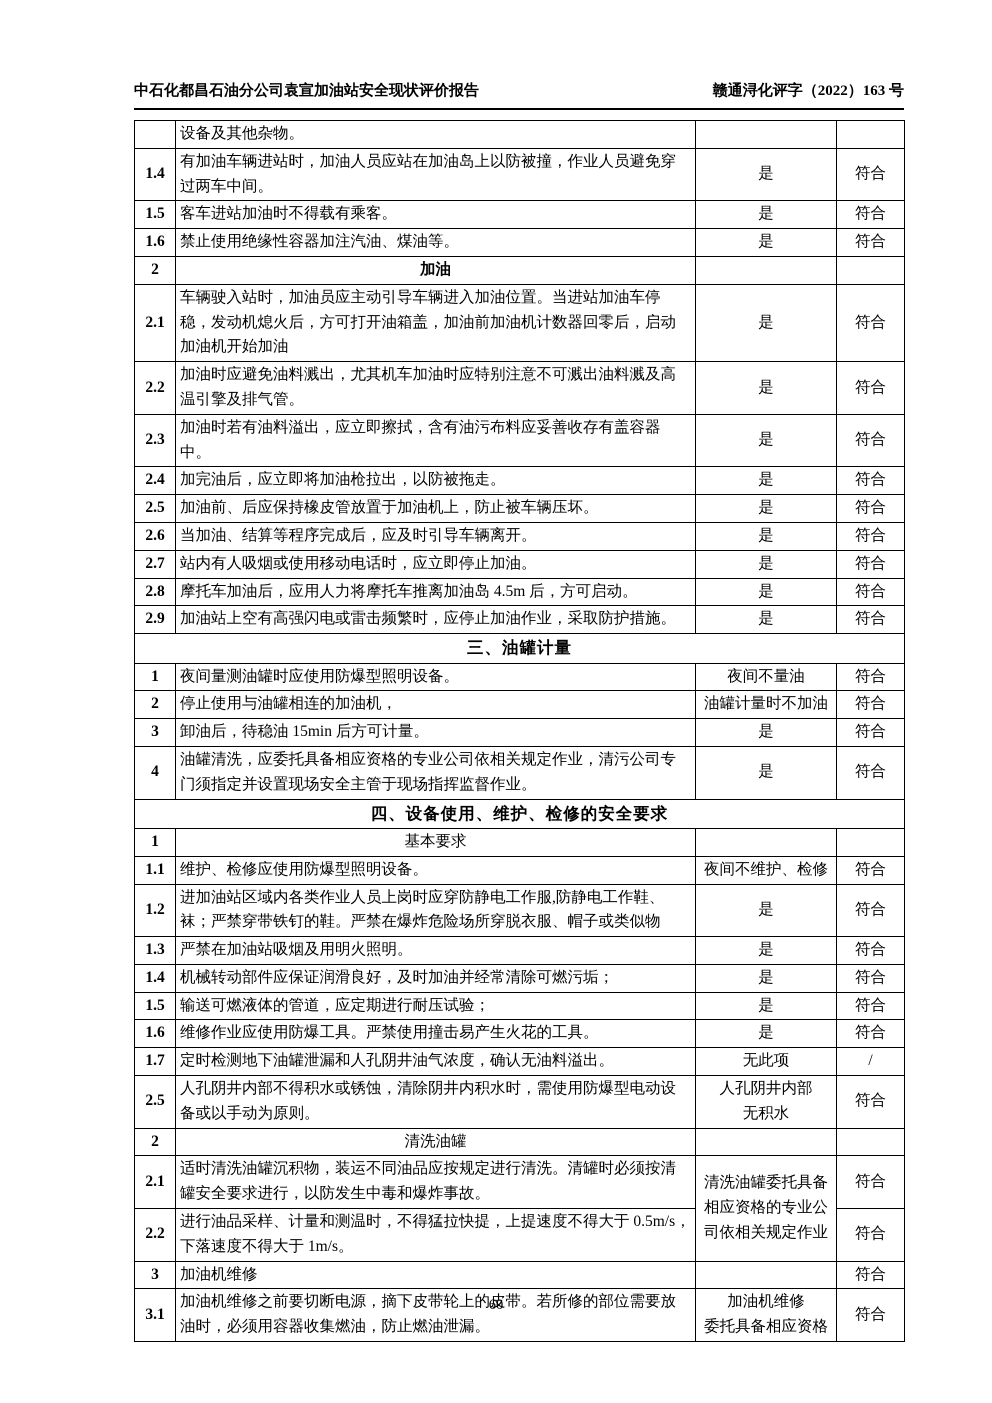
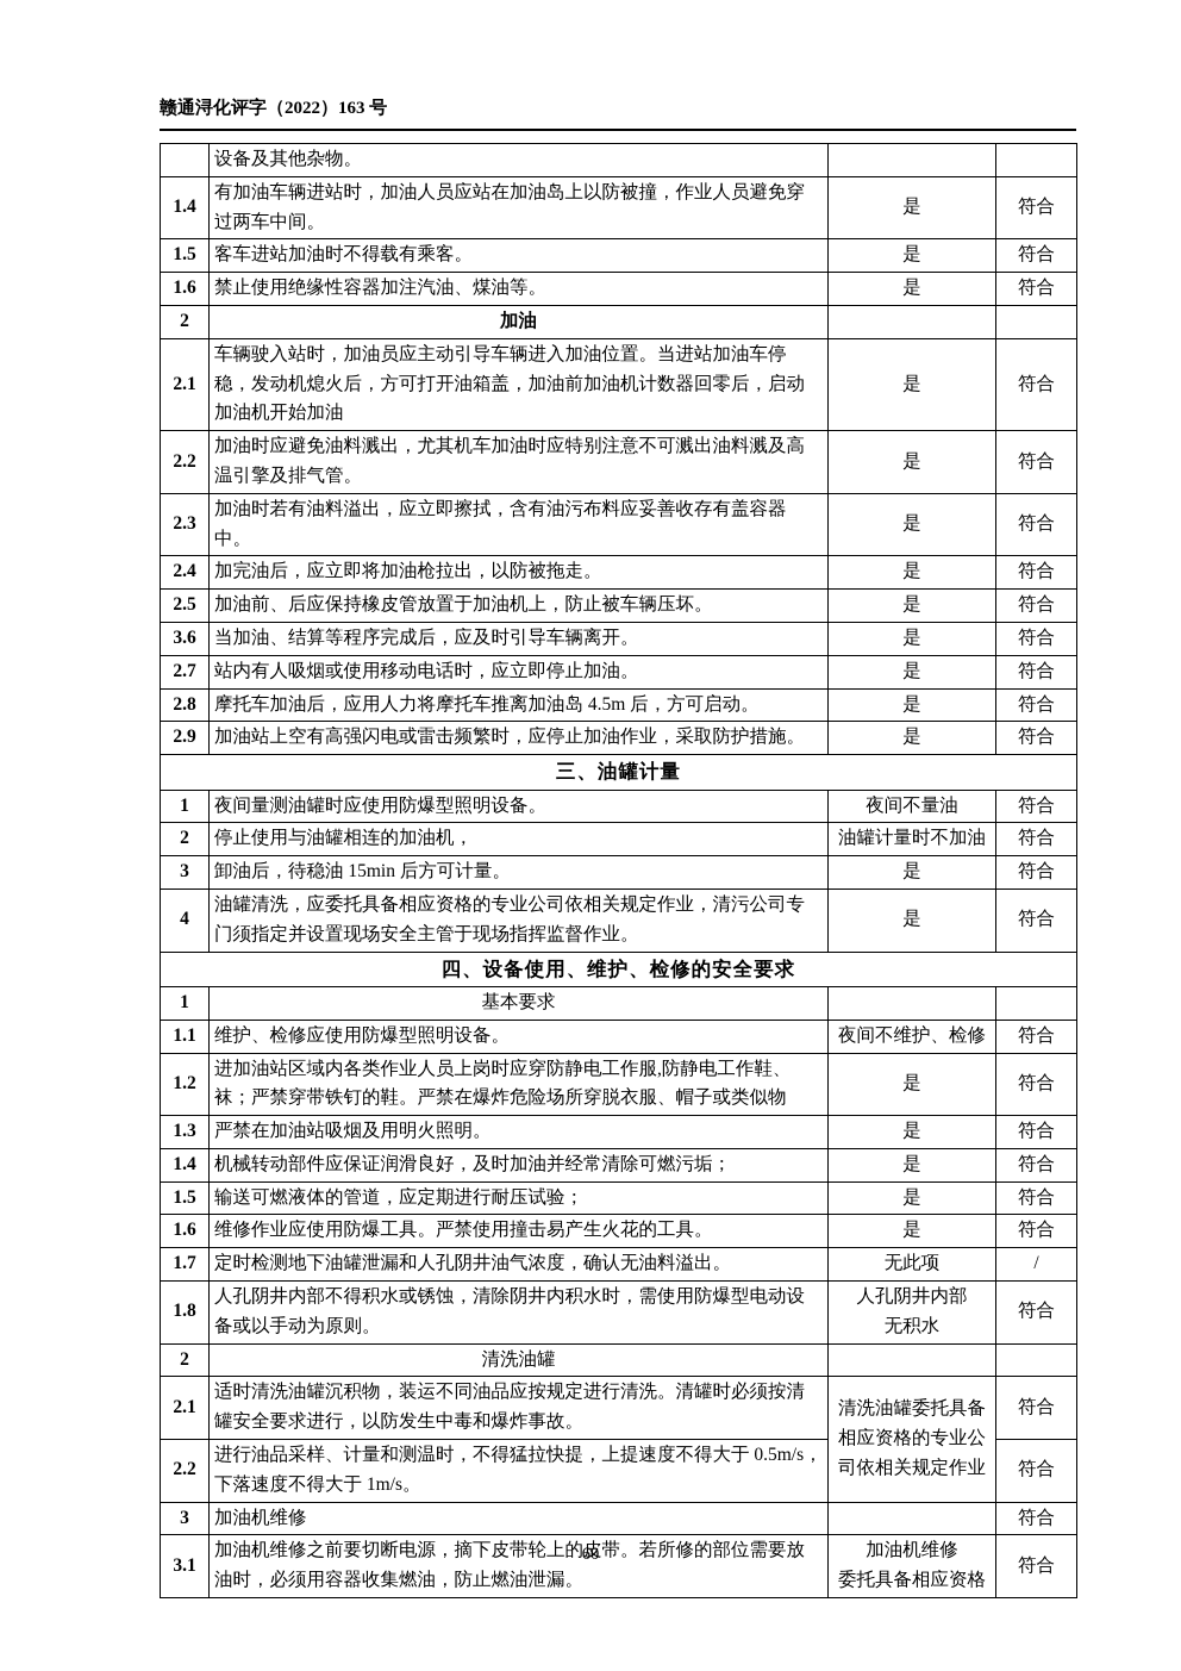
- 中石化都昌石油分公司袁宣加油站安全现状评价报告
  赣通浔化评字（2022）163 号
  	设备及其他杂物。
  1.4	有加油车辆进站时，加油人员应站在加油岛上以防被撞，作业人员避免穿过两车中间。	是	符合
  1.5	客车进站加油时不得载有乘客。	是	符合
  1.6	禁止使用绝缘性容器加注汽油、煤油等。	是	符合
  2	加油
  2.1	车辆驶入站时，加油员应主动引导车辆进入加油位置。当进站加油车停稳，发动机熄火后，方可打开油箱盖，加油前加油机计数器回零后，启动加油机开始加油	是	符合
  2.2	加油时应避免油料溅出，尤其机车加油时应特别注意不可溅出油料溅及高温引擎及排气管。	是	符合
  2.3	加油时若有油料溢出，应立即擦拭，含有油污布料应妥善收存有盖容器中。	是	符合
  2.4	加完油后，应立即将加油枪拉出，以防被拖走。	是	符合
  2.5	加油前、后应保持橡皮管放置于加油机上，防止被车辆压坏。	是	符合
- 2.6	当加油、结算等程序完成后，应及时引导车辆离开。	是	符合
+ 3.6	当加油、结算等程序完成后，应及时引导车辆离开。	是	符合
  2.7	站内有人吸烟或使用移动电话时，应立即停止加油。	是	符合
  2.8	摩托车加油后，应用人力将摩托车推离加油岛 4.5m 后，方可启动。	是	符合
  2.9	加油站上空有高强闪电或雷击频繁时，应停止加油作业，采取防护措施。	是	符合
  三、油罐计量
  1	夜间量测油罐时应使用防爆型照明设备。	夜间不量油	符合
  2	停止使用与油罐相连的加油机，	油罐计量时不加油	符合
  3	卸油后，待稳油 15min 后方可计量。	是	符合
  4	油罐清洗，应委托具备相应资格的专业公司依相关规定作业，清污公司专门须指定并设置现场安全主管于现场指挥监督作业。	是	符合
  四、设备使用、维护、检修的安全要求
  1	基本要求
  1.1	维护、检修应使用防爆型照明设备。	夜间不维护、检修	符合
  1.2	进加油站区域内各类作业人员上岗时应穿防静电工作服,防静电工作鞋、袜；严禁穿带铁钉的鞋。严禁在爆炸危险场所穿脱衣服、帽子或类似物	是	符合
  1.3	严禁在加油站吸烟及用明火照明。	是	符合
  1.4	机械转动部件应保证润滑良好，及时加油并经常清除可燃污垢；	是	符合
  1.5	输送可燃液体的管道，应定期进行耐压试验；	是	符合
  1.6	维修作业应使用防爆工具。严禁使用撞击易产生火花的工具。	是	符合
  1.7	定时检测地下油罐泄漏和人孔阴井油气浓度，确认无油料溢出。	无此项	/
- 2.5	人孔阴井内部不得积水或锈蚀，清除阴井内积水时，需使用防爆型电动设备或以手动为原则。	人孔阴井内部 无积水	符合
+ 1.8	人孔阴井内部不得积水或锈蚀，清除阴井内积水时，需使用防爆型电动设备或以手动为原则。	人孔阴井内部 无积水	符合
  2	清洗油罐
  2.1	适时清洗油罐沉积物，装运不同油品应按规定进行清洗。清罐时必须按清罐安全要求进行，以防发生中毒和爆炸事故。	清洗油罐委托具备相应资格的专业公司依相关规定作业	符合
  2.2	进行油品采样、计量和测温时，不得猛拉快提，上提速度不得大于 0.5m/s，下落速度不得大于 1m/s。	符合
  3	加油机维修		符合
  3.1	加油机维修之前要切断电源，摘下皮带轮上的皮带。若所修的部位需要放油时，必须用容器收集燃油，防止燃油泄漏。	加油机维修 委托具备相应资格	符合
  60
